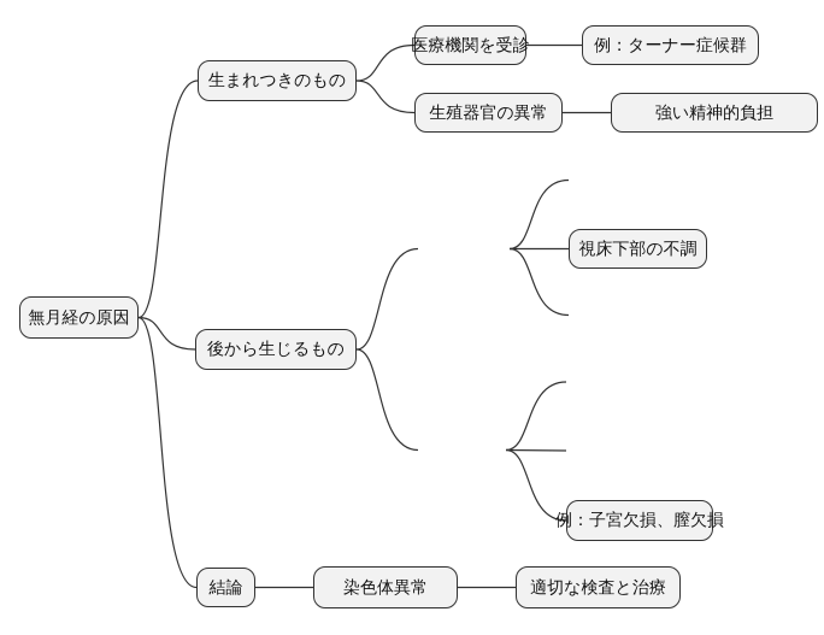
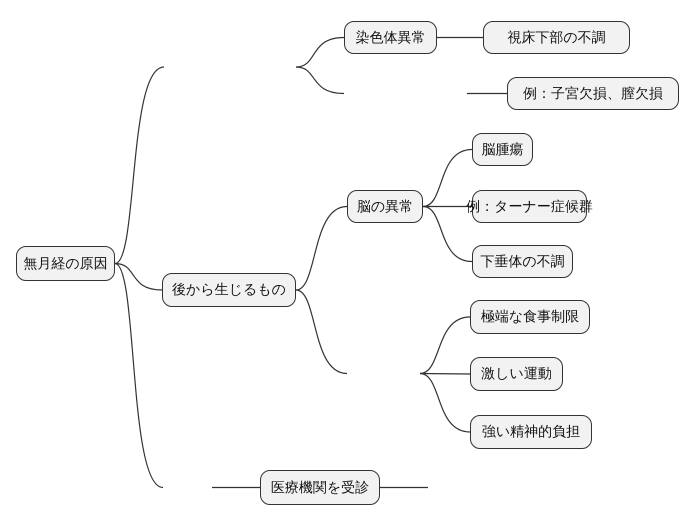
  無月経の原因
- 生まれつきのもの
- 医療機関を受診
+ 染色体異常
- 例：ターナー症候群
+ 視床下部の不調
- 生殖器官の異常
- 強い精神的負担
+ 例：子宮欠損、膣欠損
  後から生じるもの
+ 脳の異常
+ 脳腫瘍
- 視床下部の不調
+ 例：ターナー症候群
+ 下垂体の不調
+ 極端な食事制限
+ 激しい運動
- 例：子宮欠損、膣欠損
+ 強い精神的負担
- 結論
- 染色体異常
+ 医療機関を受診
- 適切な検査と治療
